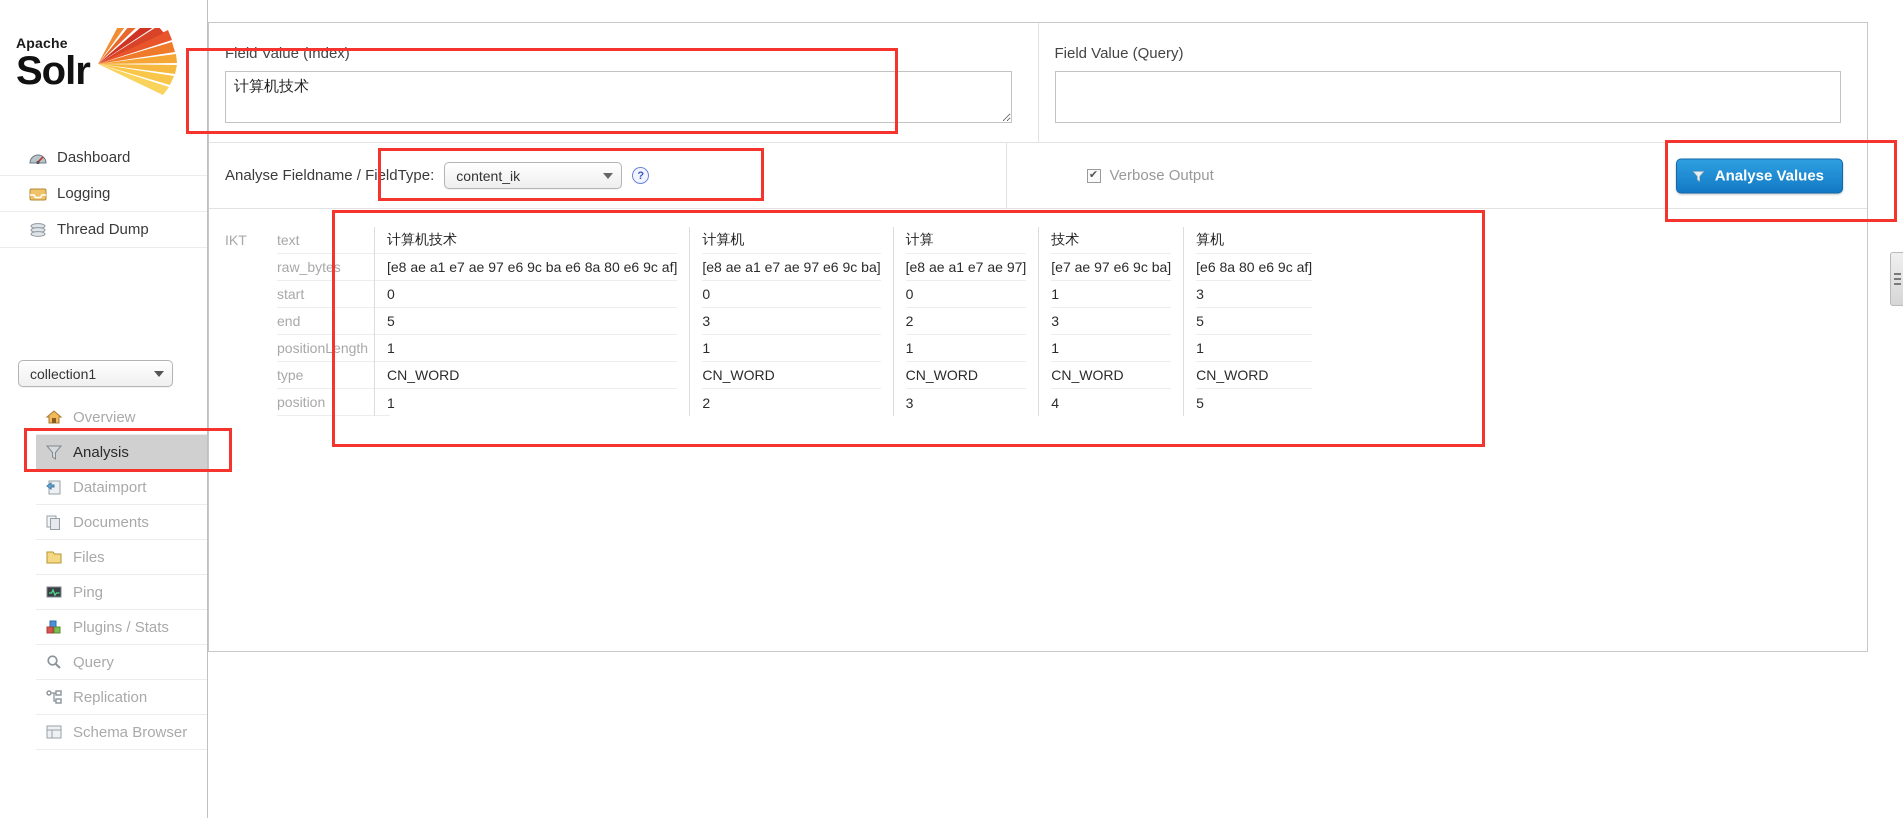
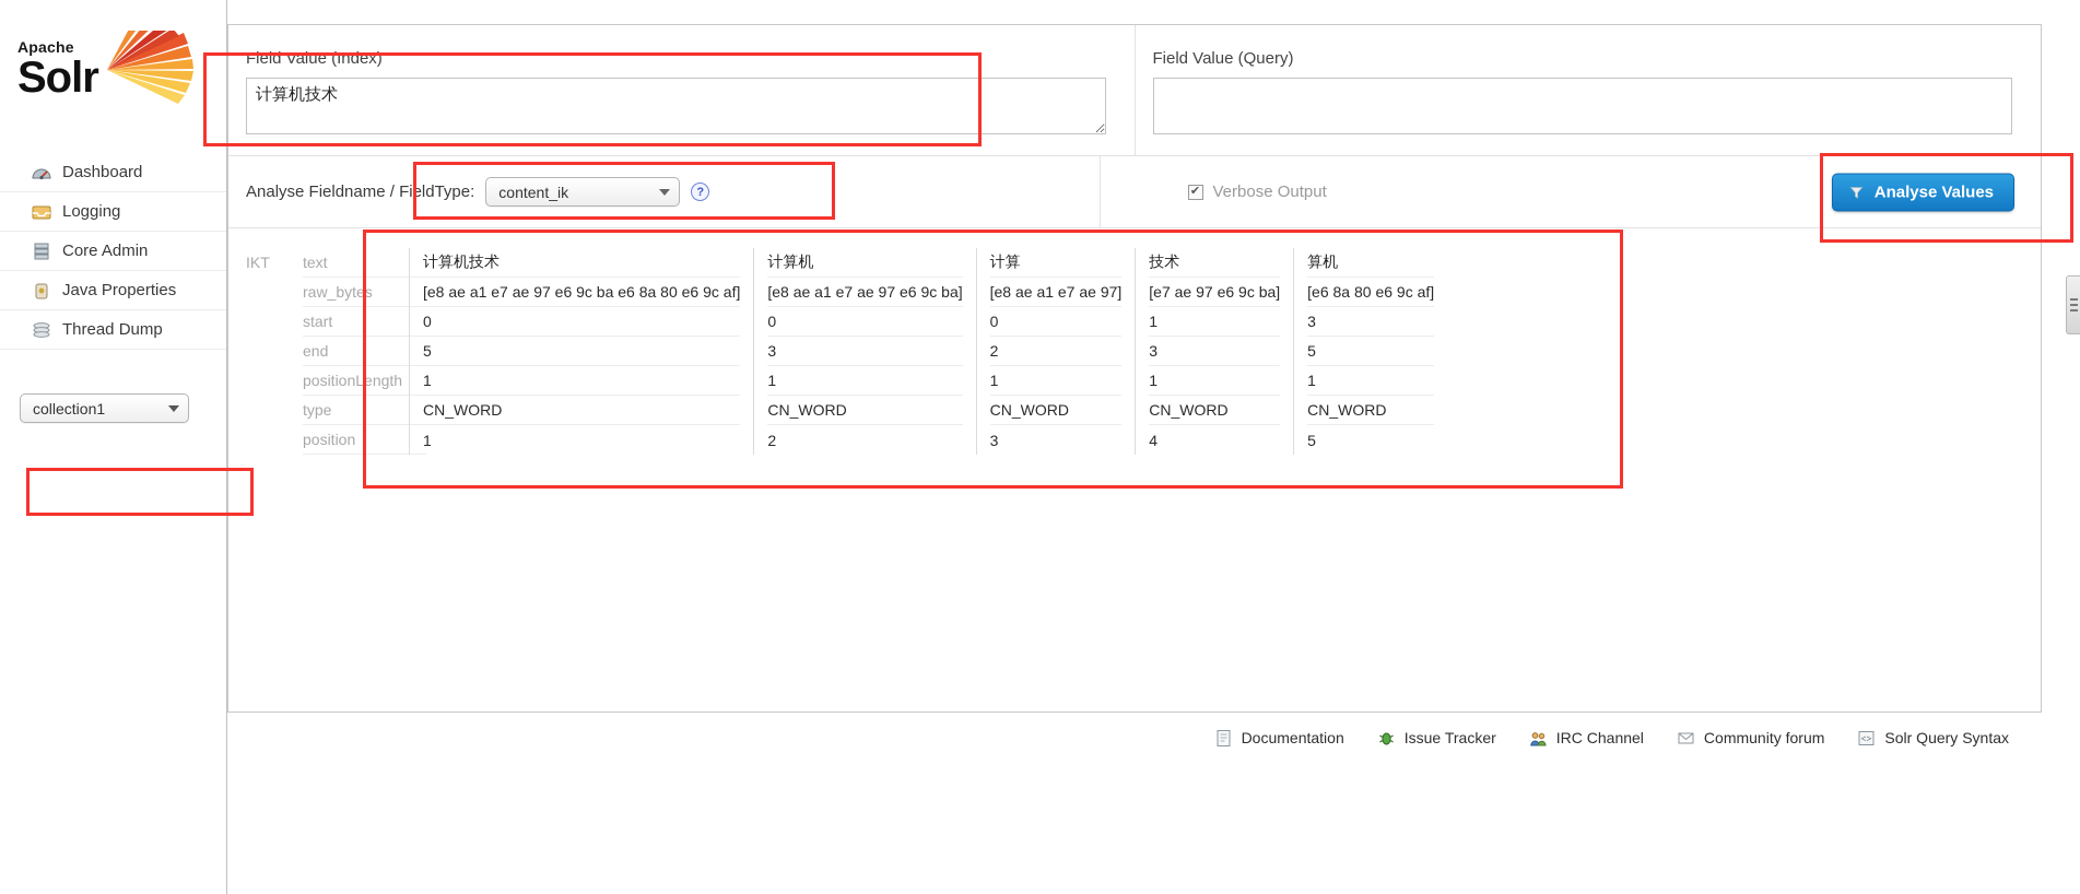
  Apache
  Solr
  Dashboard
  Logging
+ Core Admin
+ Java Properties
  Thread Dump
  collection1
- Overview
- Analysis
- Dataimport
- Documents
- Files
- Ping
- Plugins / Stats
- Query
- Replication
- Schema Browser
  Field Value (Index)
  计算机技术
  Field Value (Query)
  Analyse Fieldname / FieldType:
  content_ik
  ?
  ✔
  Verbose Output
  Analyse Values
  IKT
  text
  raw_bytes
  start
  end
  positionLength
  type
  position
  计算机技术
  [e8 ae a1 e7 ae 97 e6 9c ba e6 8a 80 e6 9c af]
  0
  5
  1
  CN_WORD
  1
  计算机
  [e8 ae a1 e7 ae 97 e6 9c ba]
  0
  3
  1
  CN_WORD
  2
  计算
  [e8 ae a1 e7 ae 97]
  0
  2
  1
  CN_WORD
  3
  技术
  [e7 ae 97 e6 9c ba]
  1
  3
  1
  CN_WORD
  4
  算机
  [e6 8a 80 e6 9c af]
  3
  5
  1
  CN_WORD
  5
+ Documentation
+ Issue Tracker
+ IRC Channel
+ Community forum
+ <>
+ Solr Query Syntax
